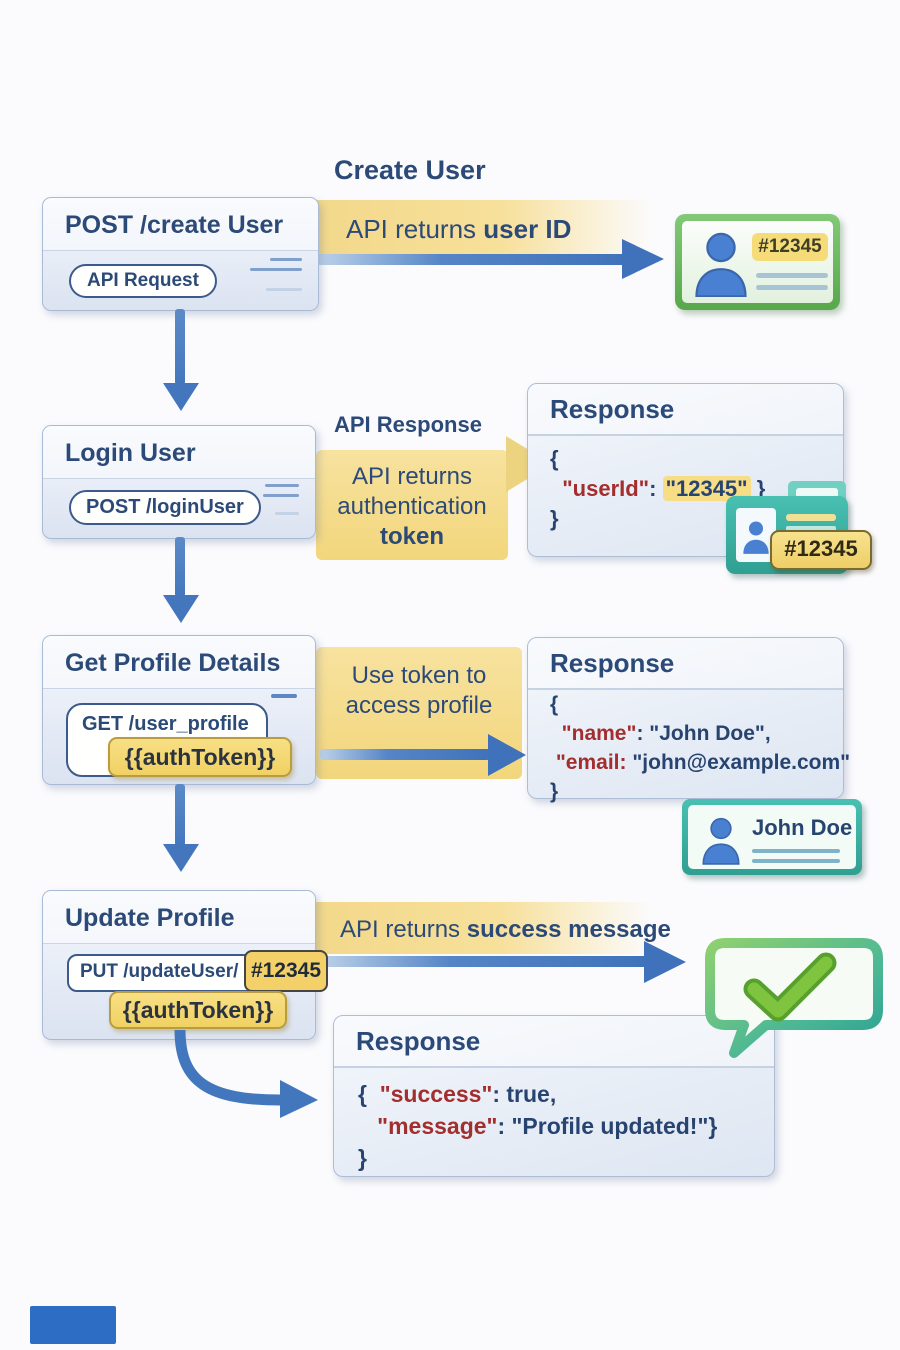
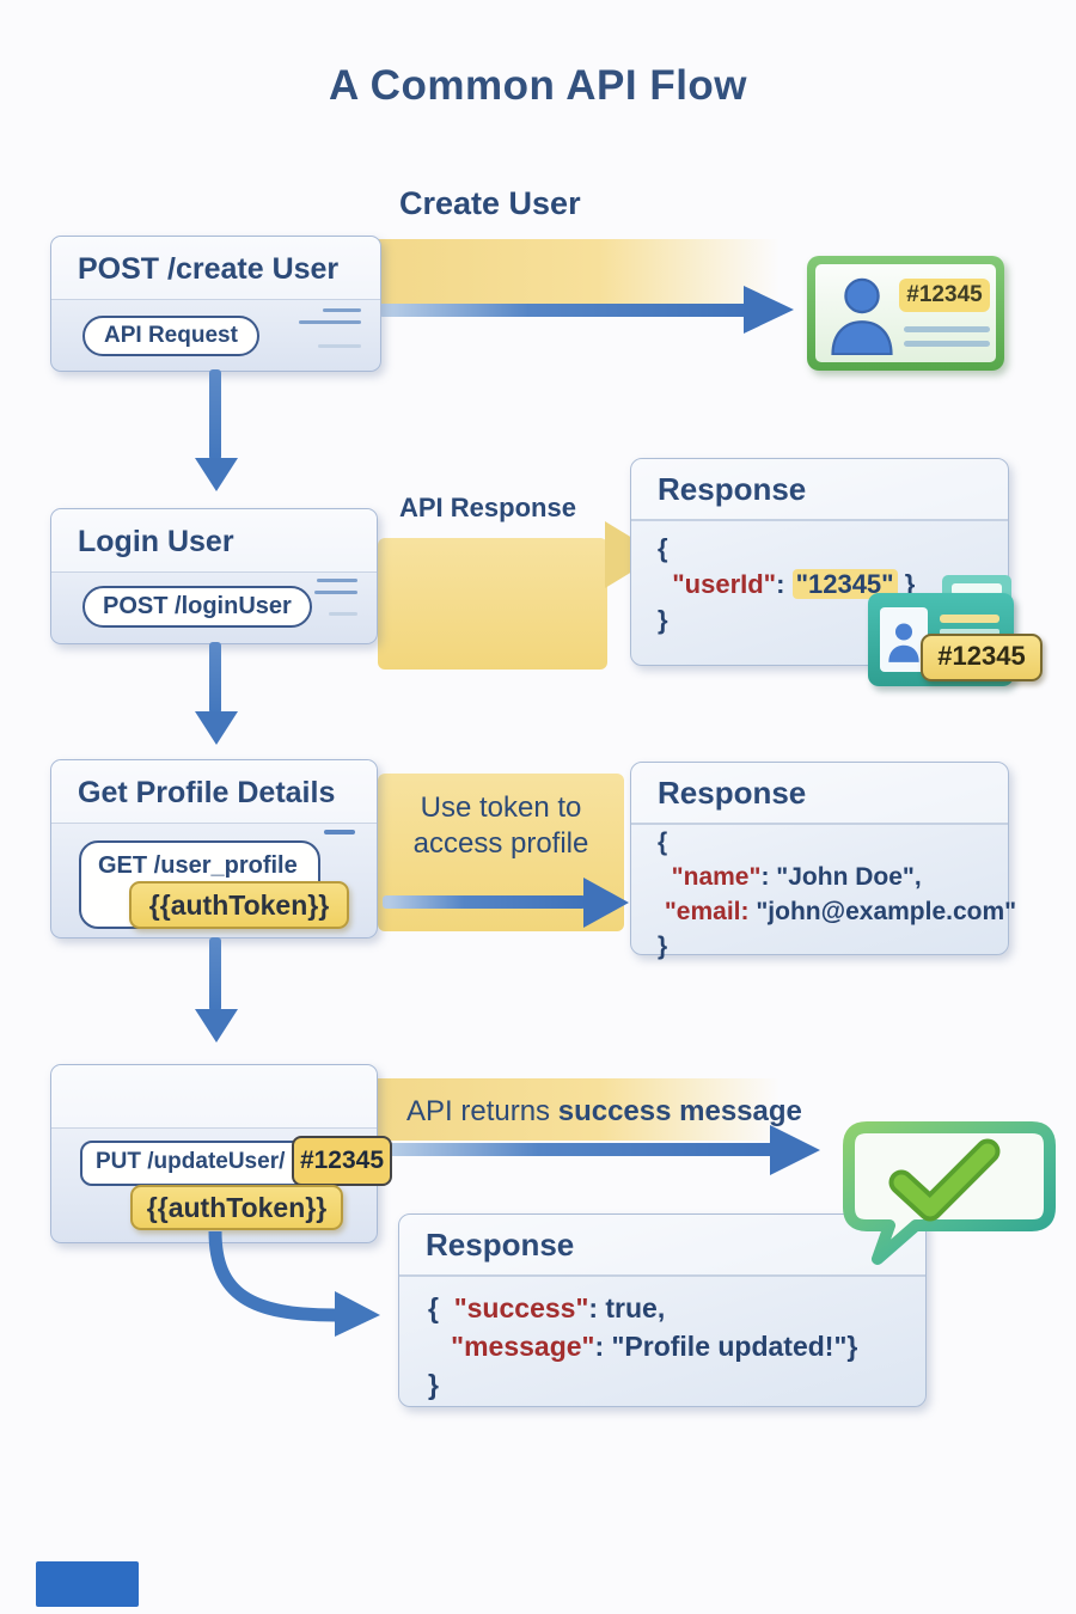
+ A Common API Flow
  Create User
- API returns user ID
  POST /create User
  API Request
  #12345
  API Response
- API returns
- authentication
- token
  Login User
  POST /loginUser
  Response
  {
  "userId": "12345" }
  }
  #12345
  Use token to
  access profile
  Get Profile Details
  GET /user_profile
  {{authToken}}
  Response
  {
  "name": "John Doe",
  "email: "john@example.com"
  }
- John Doe
  API returns success message
- Update Profile
  PUT /updateUser/
  #12345
  {{authToken}}
  Response
  { "success": true,
  "message": "Profile updated!"}
  }
